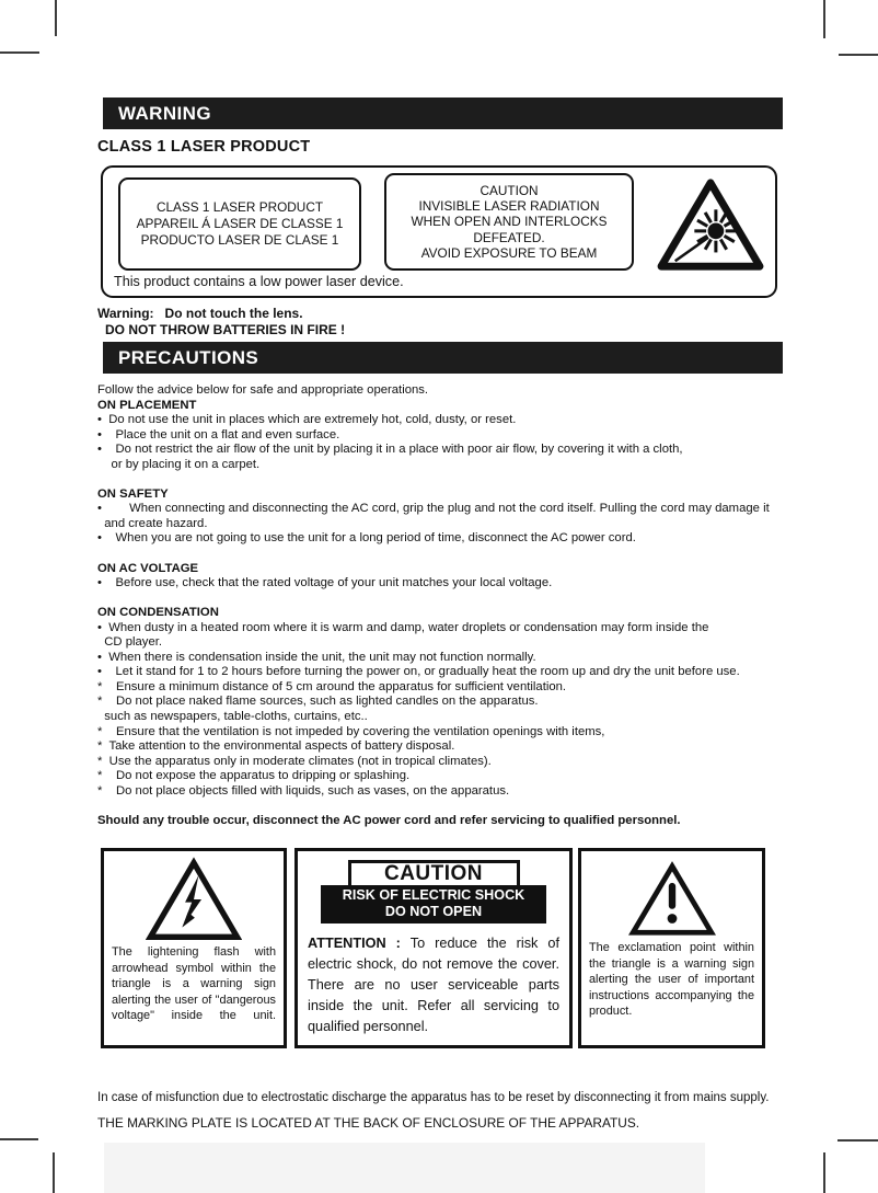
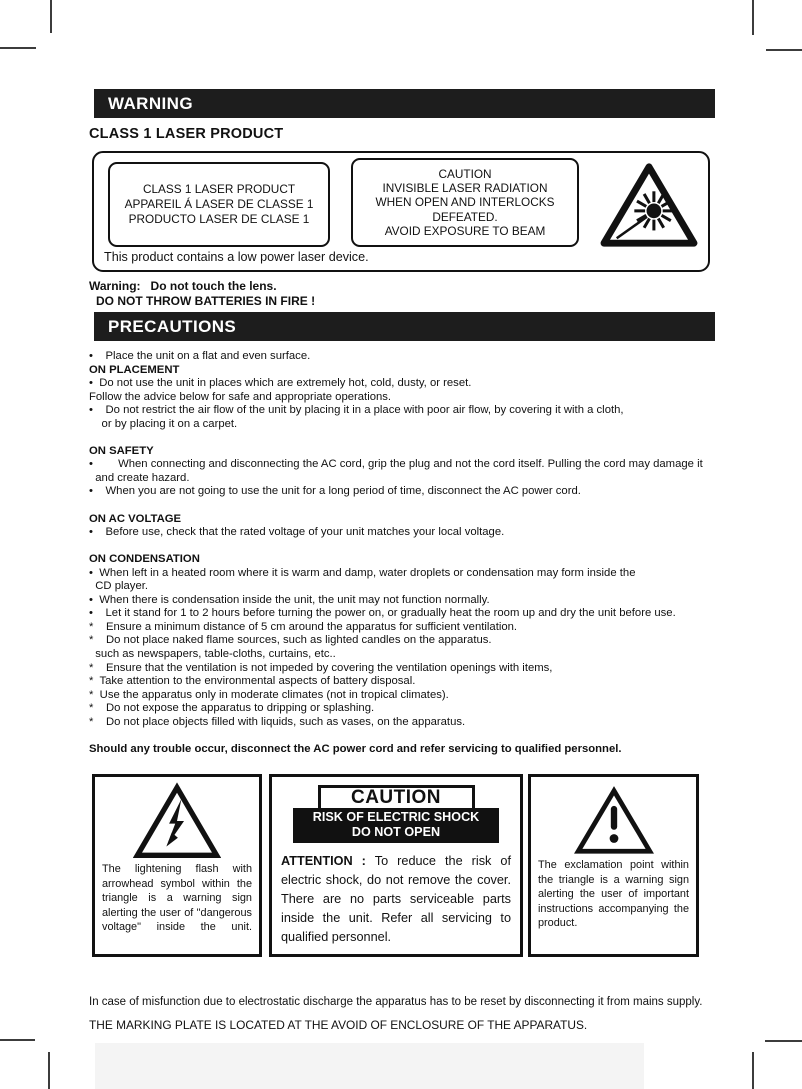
  WARNING
  CLASS 1 LASER PRODUCT
  CLASS 1 LASER PRODUCT
  APPAREIL Á LASER DE CLASSE 1
  PRODUCTO LASER DE CLASE 1
  CAUTION
  INVISIBLE LASER RADIATION
  WHEN OPEN AND INTERLOCKS
  DEFEATED.
  AVOID EXPOSURE TO BEAM
  This product contains a low power laser device.
  Warning: Do not touch the lens.
  DO NOT THROW BATTERIES IN FIRE !
  PRECAUTIONS
- Follow the advice below for safe and appropriate operations.
+ • Place the unit on a flat and even surface.
  ON PLACEMENT
  • Do not use the unit in places which are extremely hot, cold, dusty, or reset.
- • Place the unit on a flat and even surface.
+ Follow the advice below for safe and appropriate operations.
  • Do not restrict the air flow of the unit by placing it in a place with poor air flow, by covering it with a cloth,
  or by placing it on a carpet.
  ON SAFETY
  • When connecting and disconnecting the AC cord, grip the plug and not the cord itself. Pulling the cord may damage it
  and create hazard.
  • When you are not going to use the unit for a long period of time, disconnect the AC power cord.
  ON AC VOLTAGE
  • Before use, check that the rated voltage of your unit matches your local voltage.
  ON CONDENSATION
- • When dusty in a heated room where it is warm and damp, water droplets or condensation may form inside the
+ • When left in a heated room where it is warm and damp, water droplets or condensation may form inside the
  CD player.
  • When there is condensation inside the unit, the unit may not function normally.
  • Let it stand for 1 to 2 hours before turning the power on, or gradually heat the room up and dry the unit before use.
  * Ensure a minimum distance of 5 cm around the apparatus for sufficient ventilation.
  * Do not place naked flame sources, such as lighted candles on the apparatus.
  such as newspapers, table-cloths, curtains, etc..
  * Ensure that the ventilation is not impeded by covering the ventilation openings with items,
  * Take attention to the environmental aspects of battery disposal.
  * Use the apparatus only in moderate climates (not in tropical climates).
  * Do not expose the apparatus to dripping or splashing.
  * Do not place objects filled with liquids, such as vases, on the apparatus.
  Should any trouble occur, disconnect the AC power cord and refer servicing to qualified personnel.
  The lightening flash with arrowhead symbol within the triangle is a warning sign alerting the user of "dangerous voltage" inside the unit.
  CAUTION
  RISK OF ELECTRIC SHOCK
  DO NOT OPEN
- ATTENTION : To reduce the risk of electric shock, do not remove the cover. There are no user serviceable parts inside the unit. Refer all servicing to qualified personnel.
+ ATTENTION : To reduce the risk of electric shock, do not remove the cover. There are no parts serviceable parts inside the unit. Refer all servicing to qualified personnel.
  The exclamation point within the triangle is a warning sign alerting the user of important instructions accompanying the product.
  In case of misfunction due to electrostatic discharge the apparatus has to be reset by disconnecting it from mains supply.
- THE MARKING PLATE IS LOCATED AT THE BACK OF ENCLOSURE OF THE APPARATUS.
+ THE MARKING PLATE IS LOCATED AT THE AVOID OF ENCLOSURE OF THE APPARATUS.
